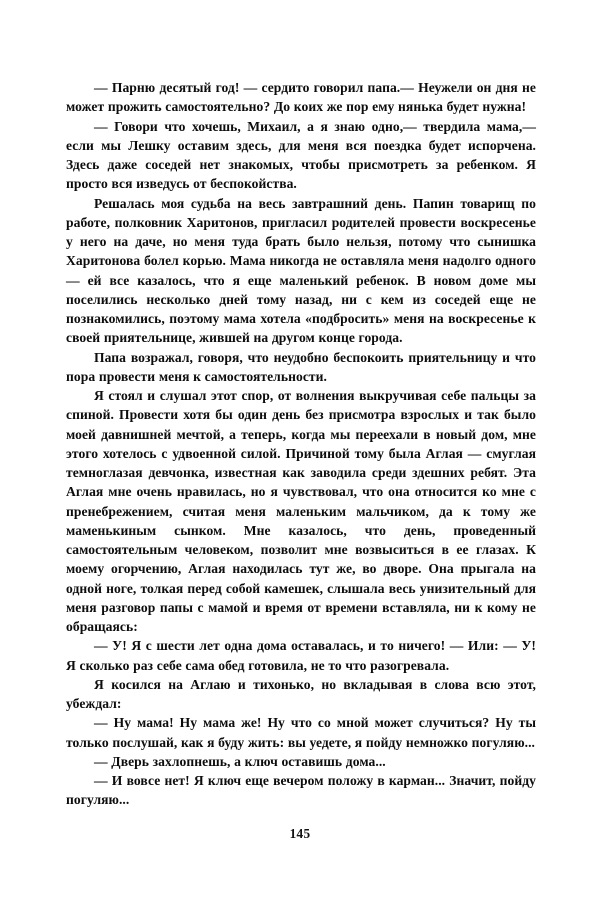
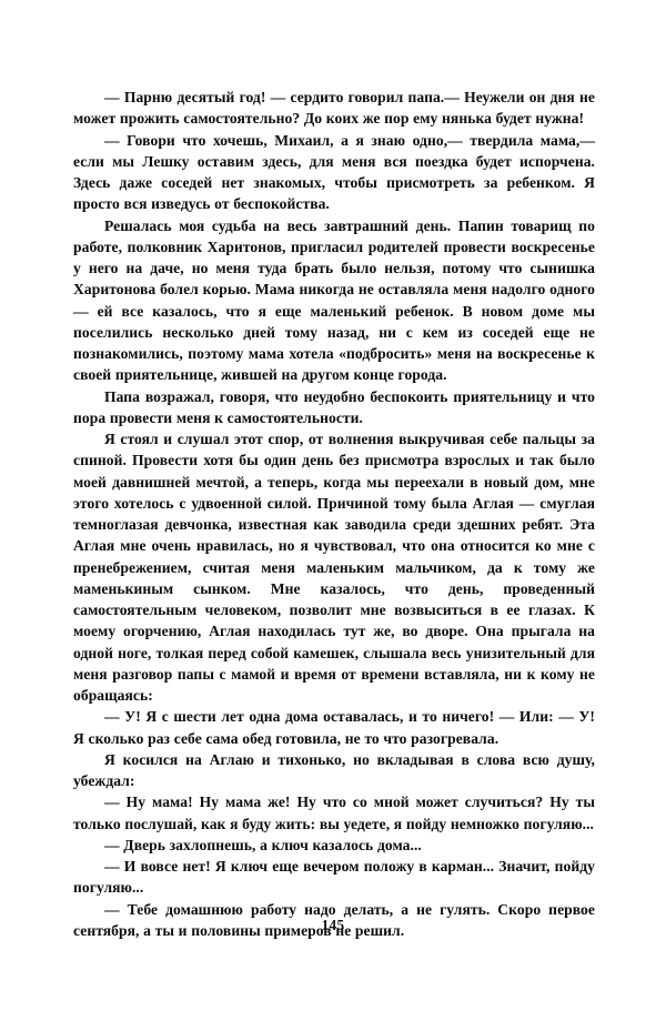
  — Парню десятый год! — сердито говорил папа.— Неужели он дня не может прожить самостоятельно? До коих же пор ему нянька будет нужна!
  — Говори что хочешь, Михаил, а я знаю одно,— твердила мама,— если мы Лешку оставим здесь, для меня вся поездка будет испорчена. Здесь даже соседей нет знакомых, чтобы присмотреть за ребенком. Я просто вся изведусь от беспокойства.
  Решалась моя судьба на весь завтрашний день. Папин товарищ по работе, полковник Харитонов, пригласил родителей провести воскресенье у него на даче, но меня туда брать было нельзя, потому что сынишка Харитонова болел корью. Мама никогда не оставляла меня надолго одного — ей все казалось, что я еще маленький ребенок. В новом доме мы поселились несколько дней тому назад, ни с кем из соседей еще не познакомились, поэтому мама хотела «подбросить» меня на воскресенье к своей приятельнице, жившей на другом конце города.
  Папа возражал, говоря, что неудобно беспокоить приятельницу и что пора провести меня к самостоятельности.
  Я стоял и слушал этот спор, от волнения выкручивая себе пальцы за спиной. Провести хотя бы один день без присмотра взрослых и так было моей давнишней мечтой, а теперь, когда мы переехали в новый дом, мне этого хотелось с удвоенной силой. Причиной тому была Аглая — смуглая темноглазая девчонка, известная как заводила среди здешних ребят. Эта Аглая мне очень нравилась, но я чувствовал, что она относится ко мне с пренебрежением, считая меня маленьким мальчиком, да к тому же маменькиным сынком. Мне казалось, что день, проведенный самостоятельным человеком, позволит мне возвыситься в ее глазах. К моему огорчению, Аглая находилась тут же, во дворе. Она прыгала на одной ноге, толкая перед собой камешек, слышала весь унизительный для меня разговор папы с мамой и время от времени вставляла, ни к кому не обращаясь:
  — У! Я с шести лет одна дома оставалась, и то ничего! — Или: — У! Я сколько раз себе сама обед готовила, не то что разогревала.
- Я косился на Аглаю и тихонько, но вкладывая в слова всю этот, убеждал:
+ Я косился на Аглаю и тихонько, но вкладывая в слова всю душу, убеждал:
  — Ну мама! Ну мама же! Ну что со мной может случиться? Ну ты только послушай, как я буду жить: вы уедете, я пойду немножко погуляю...
- — Дверь захлопнешь, а ключ оставишь дома...
+ — Дверь захлопнешь, а ключ казалось дома...
  — И вовсе нет! Я ключ еще вечером положу в карман... Значит, пойду погуляю...
+ — Тебе домашнюю работу надо делать, а не гулять. Скоро первое сентября, а ты и половины примеров не решил.
  145
